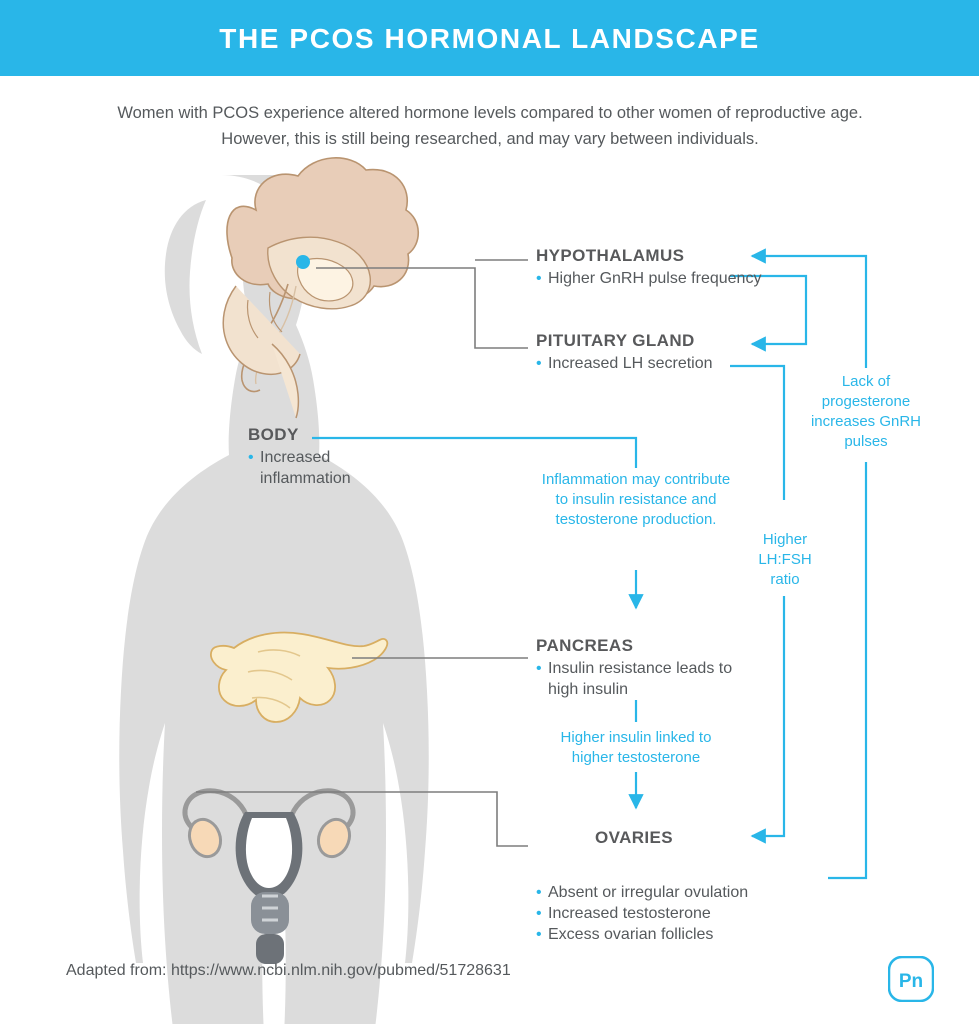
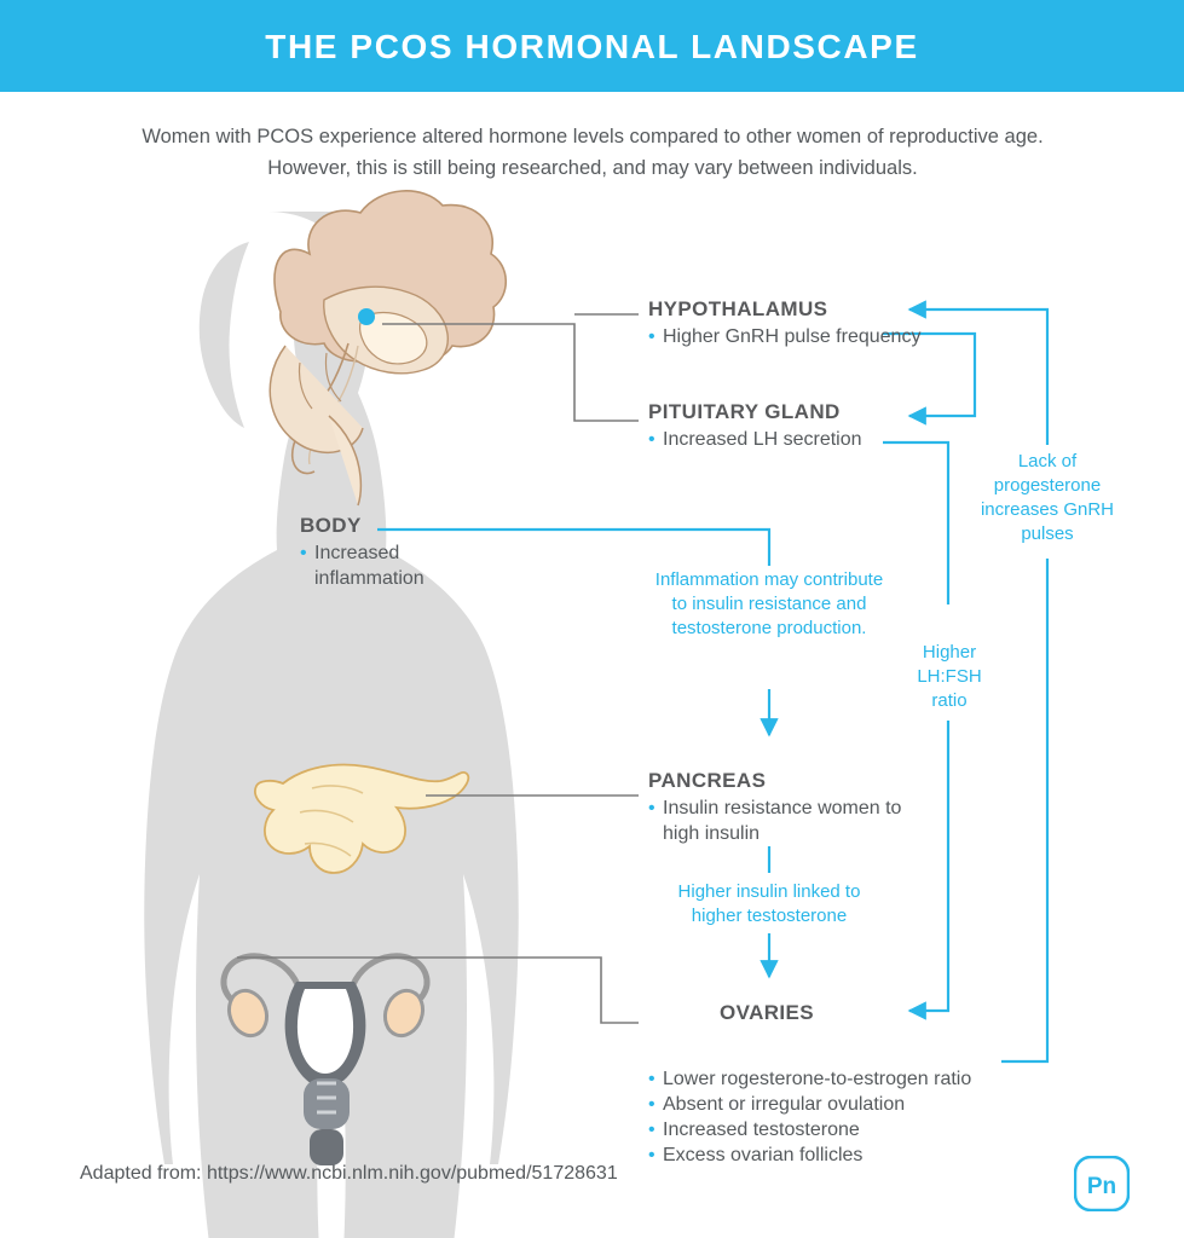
  THE PCOS HORMONAL LANDSCAPE
  Women with PCOS experience altered hormone levels compared to other women of reproductive age.
  However, this is still being researched, and may vary between individuals.
  HYPOTHALAMUS
  Higher GnRH pulse frequency
  PITUITARY GLAND
  Increased LH secretion
  BODY
  Increased inflammation
  PANCREAS
- Insulin resistance leads to high insulin
+ Insulin resistance women to high insulin
  OVARIES
+ Lower rogesterone-to-estrogen ratio
  Absent or irregular ovulation
  Increased testosterone
  Excess ovarian follicles
  Inflammation may contribute to insulin resistance and testosterone production.
  Higher insulin linked to higher testosterone
  Higher LH:FSH ratio
  Lack of progesterone increases GnRH pulses
  Adapted from: https://www.ncbi.nlm.nih.gov/pubmed/51728631
  Pn
